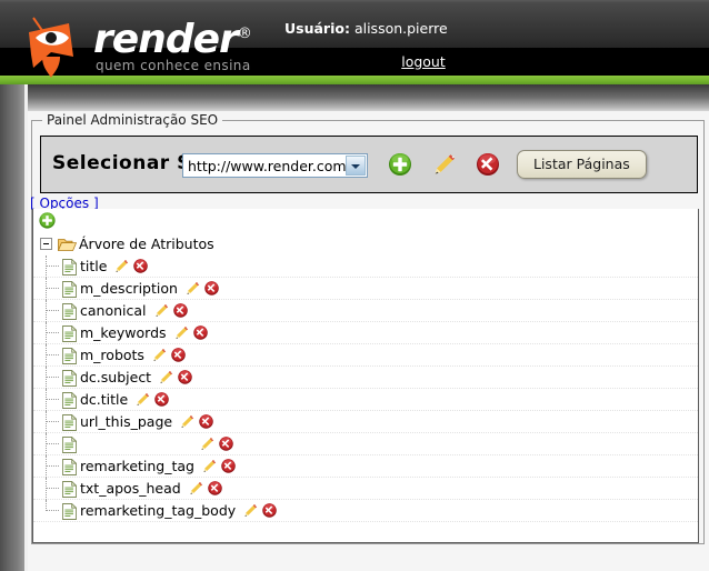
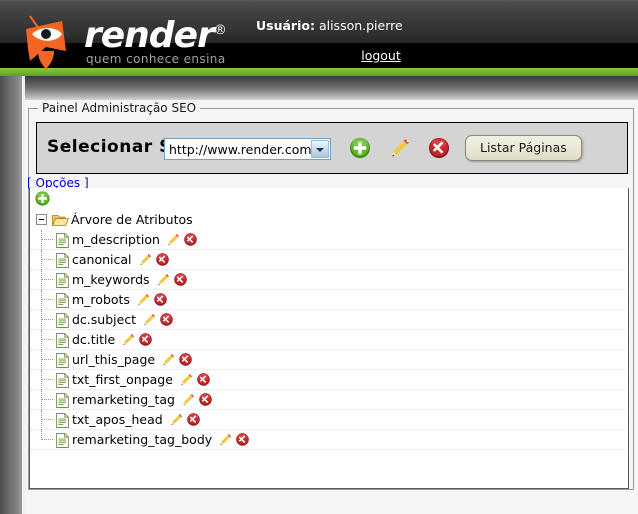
  render®
  quem conhece ensina
  Usuário: alisson.pierre
  logout
  Painel Administração SEO
  Selecionar
  http://www.render.com
  Listar Páginas
  [ Opções ]
  Árvore de Atributos
- title
  m_description
  canonical
  m_keywords
  m_robots
  dc.subject
  dc.title
  url_this_page
+ txt_first_onpage
  remarketing_tag
  txt_apos_head
  remarketing_tag_body
